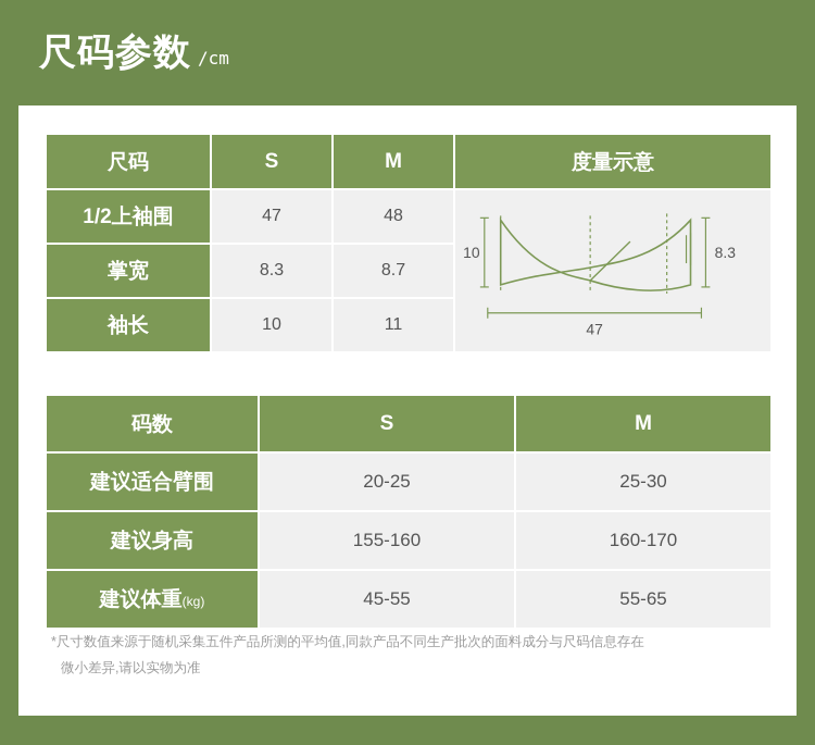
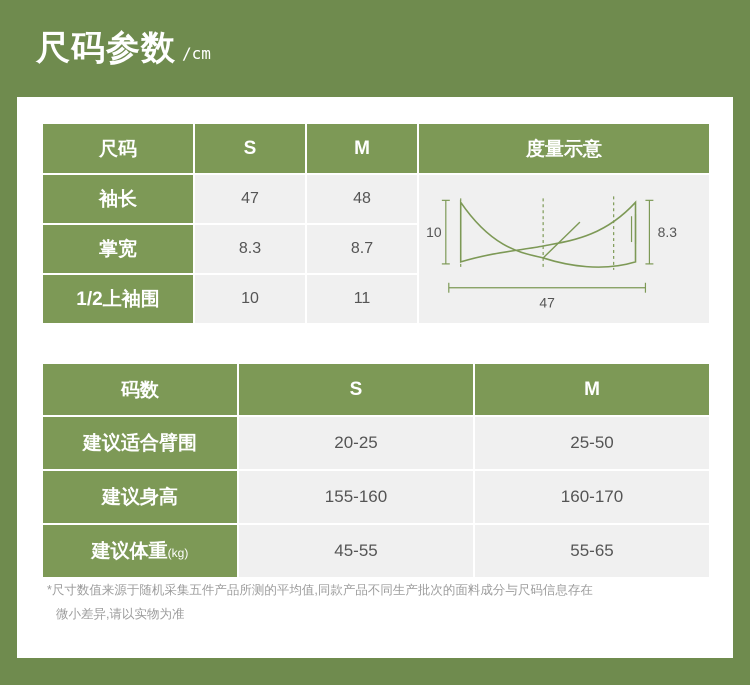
  尺码参数
  /cm
  尺码	S	M	度量示意
- 1/2上袖围	47	48	10 8.3 47
+ 袖长	47	48	10 8.3 47
  掌宽	8.3	8.7
- 袖长	10	11
+ 1/2上袖围	10	11
  码数	S	M
- 建议适合臂围	20-25	25-30
+ 建议适合臂围	20-25	25-50
  建议身高	155-160	160-170
  建议体重(kg)	45-55	55-65
  *尺寸数值来源于随机采集五件产品所测的平均值,同款产品不同生产批次的面料成分与尺码信息存在
  微小差异,请以实物为准
